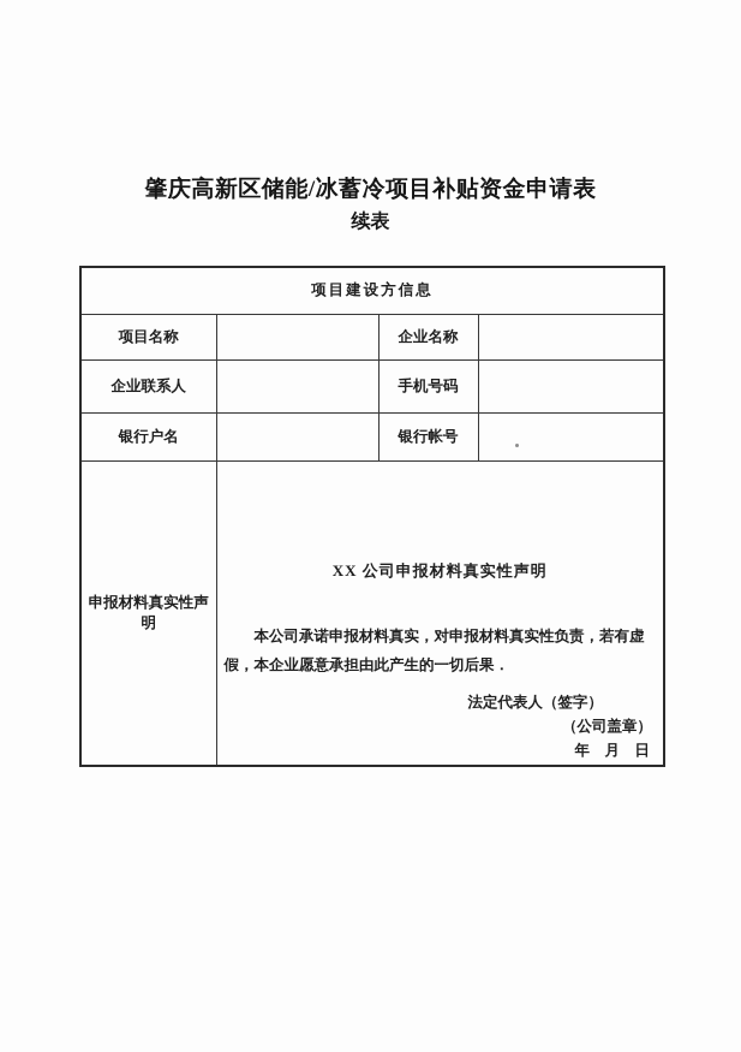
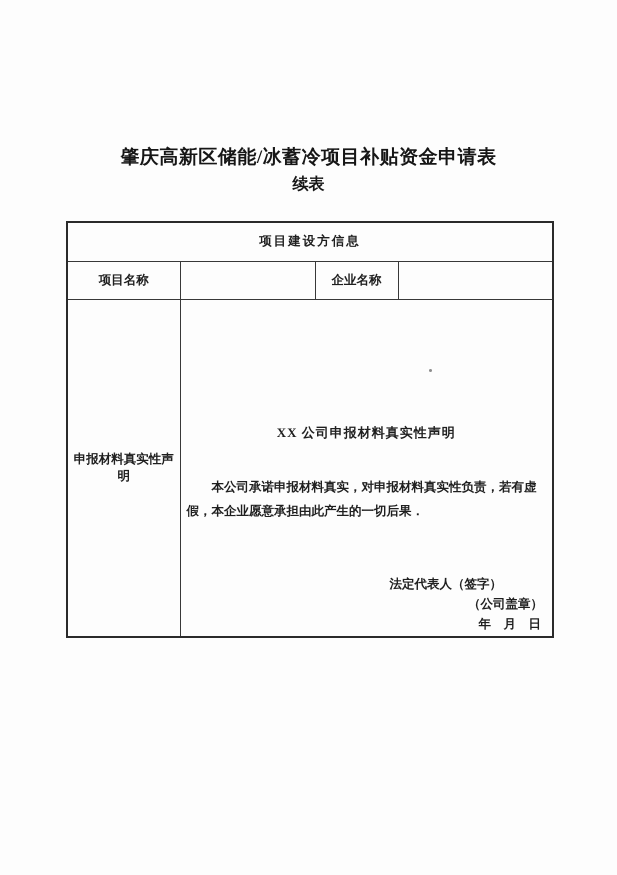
  肇庆高新区储能/冰蓄冷项目补贴资金申请表
  续表
  项目建设方信息
  项目名称		企业名称
- 企业联系人		手机号码
- 银行户名		银行帐号
  申报材料真实性声明	XX 公司申报材料真实性声明 本公司承诺申报材料真实，对申报材料真实性负责，若有虚假，本企业愿意承担由此产生的一切后果． 法定代表人（签字） （公司盖章） 年 月 日
